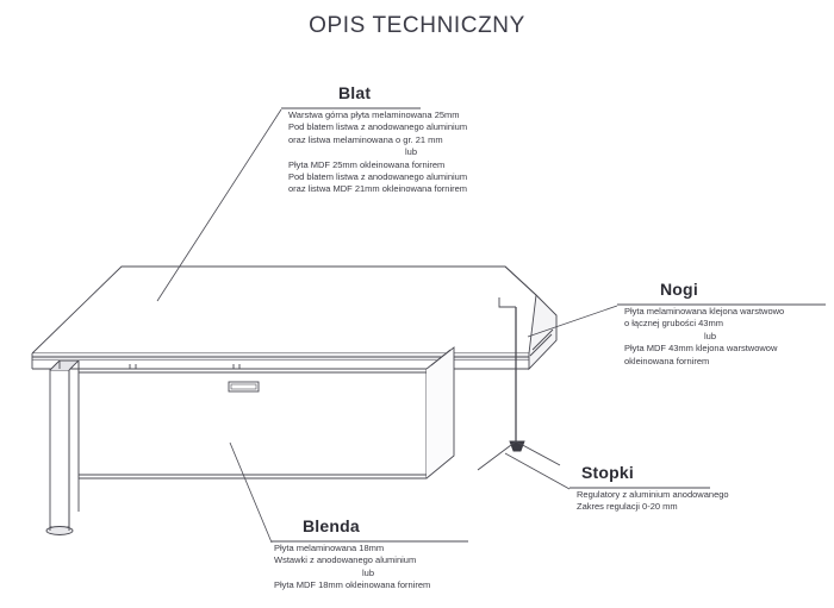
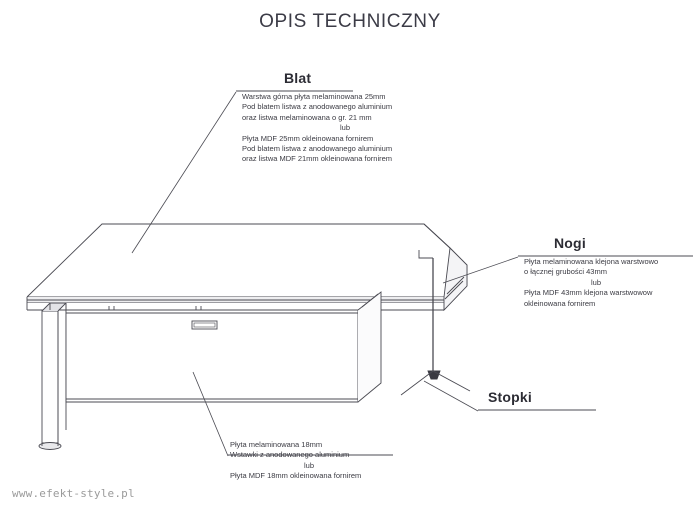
  OPIS TECHNICZNY
  Blat
  Warstwa górna płyta melaminowana 25mm
  Pod blatem listwa z anodowanego aluminium
  oraz listwa melaminowana o gr. 21 mm
  lub
  Płyta MDF 25mm okleinowana fornirem
  Pod blatem listwa z anodowanego aluminium
  oraz listwa MDF 21mm okleinowana fornirem
  Nogi
  Płyta melaminowana klejona warstwowo
  o łącznej grubości 43mm
  lub
  Płyta MDF 43mm klejona warstwowow
  okleinowana fornirem
  Stopki
- Regulatory z aluminium anodowanego
- Zakres regulacji 0-20 mm
- Blenda
  Płyta melaminowana 18mm
  Wstawki z anodowanego aluminium
  lub
  Płyta MDF 18mm okleinowana fornirem
+ www.efekt-style.pl
